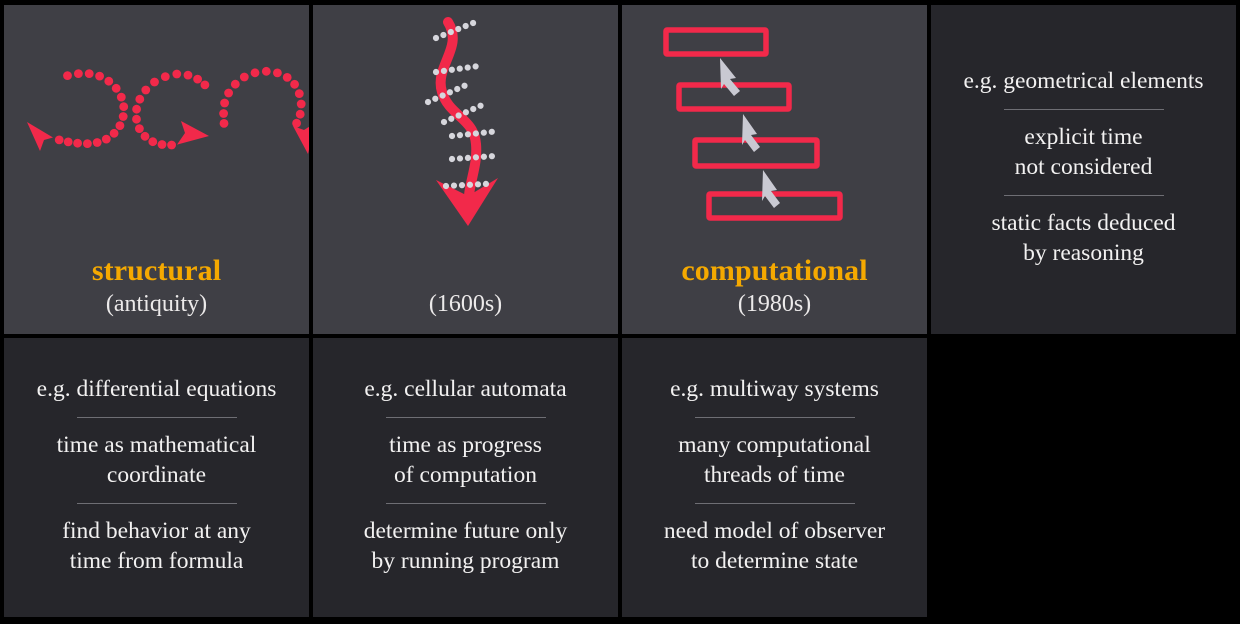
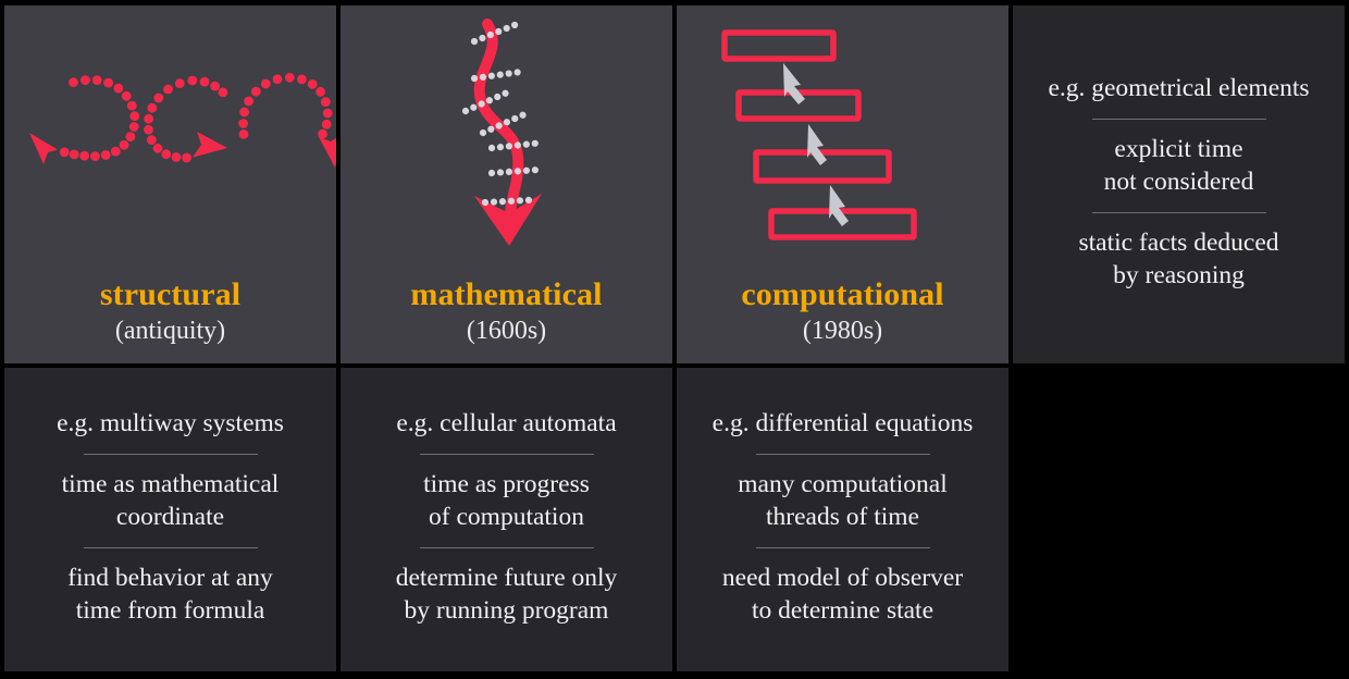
  structural
  (antiquity)
+ mathematical
  (1600s)
  computational
  (1980s)
  e.g. geometrical elements
  explicit time
  not considered
  static facts deduced
  by reasoning
- e.g. differential equations
+ e.g. multiway systems
  time as mathematical
  coordinate
  find behavior at any
  time from formula
  e.g. cellular automata
  time as progress
  of computation
  determine future only
  by running program
- e.g. multiway systems
+ e.g. differential equations
  many computational
  threads of time
  need model of observer
  to determine state
